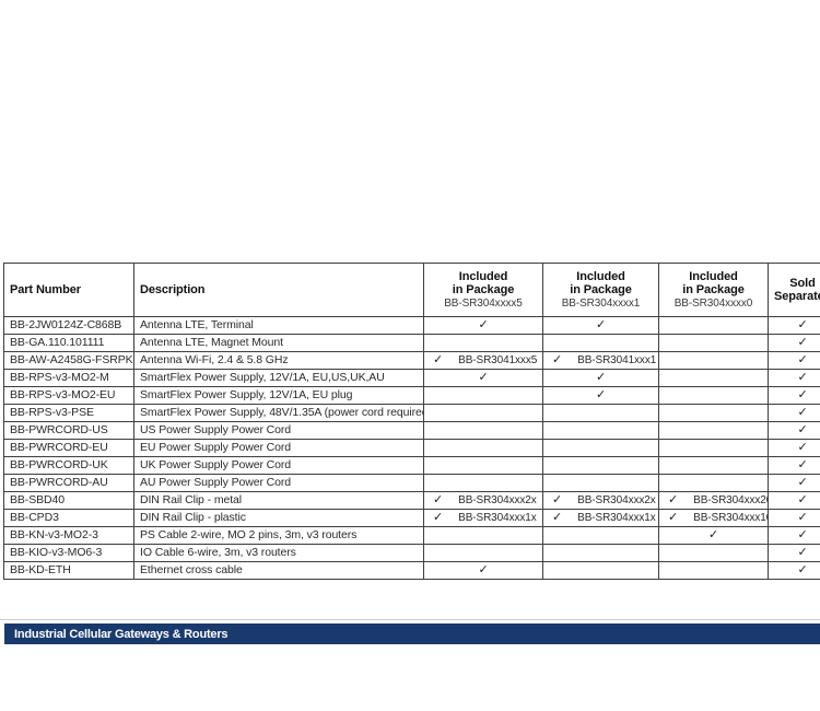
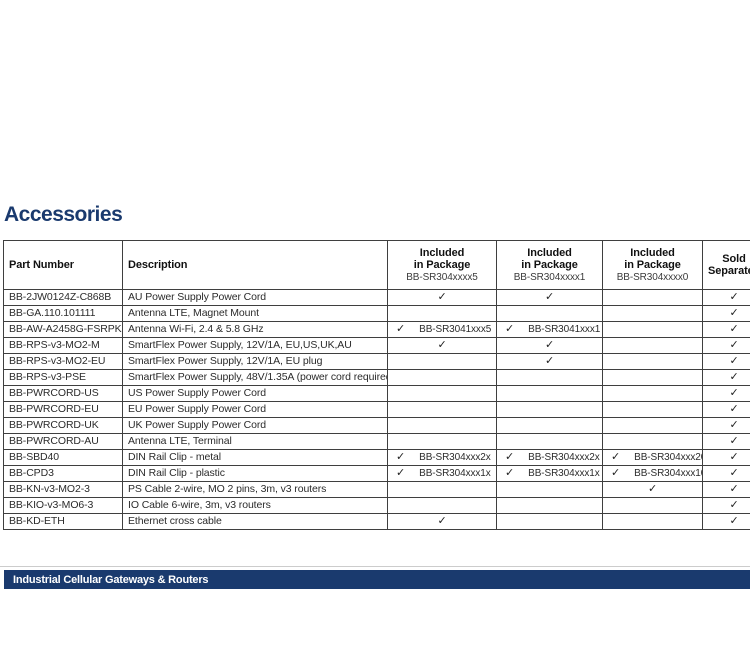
+ Accessories
  Part Number	Description	Included in Package BB-SR304xxxx5	Included in Package BB-SR304xxxx1	Included in Package BB-SR304xxxx0	Sold Separat
- BB-2JW0124Z-C868B	Antenna LTE, Terminal	✓	✓		✓
+ BB-2JW0124Z-C868B	AU Power Supply Power Cord	✓	✓		✓
  BB-GA.110.101111	Antenna LTE, Magnet Mount				✓
  BB-AW-A2458G-FSRPK	Antenna Wi-Fi, 2.4 & 5.8 GHz	✓ BB-SR3041xxx5	✓ BB-SR3041xxx1		✓
  BB-RPS-v3-MO2-M	SmartFlex Power Supply, 12V/1A, EU,US,UK,AU	✓	✓		✓
  BB-RPS-v3-MO2-EU	SmartFlex Power Supply, 12V/1A, EU plug		✓		✓
  BB-RPS-v3-PSE	SmartFlex Power Supply, 48V/1.35A (power cord require				✓
  BB-PWRCORD-US	US Power Supply Power Cord				✓
  BB-PWRCORD-EU	EU Power Supply Power Cord				✓
  BB-PWRCORD-UK	UK Power Supply Power Cord				✓
- BB-PWRCORD-AU	AU Power Supply Power Cord				✓
+ BB-PWRCORD-AU	Antenna LTE, Terminal				✓
  BB-SBD40	DIN Rail Clip - metal	✓ BB-SR304xxx2x	✓ BB-SR304xxx2x	✓ BB-SR304xxx2	✓
  BB-CPD3	DIN Rail Clip - plastic	✓ BB-SR304xxx1x	✓ BB-SR304xxx1x	✓ BB-SR304xxx1	✓
  BB-KN-v3-MO2-3	PS Cable 2-wire, MO 2 pins, 3m, v3 routers			✓	✓
  BB-KIO-v3-MO6-3	IO Cable 6-wire, 3m, v3 routers				✓
  BB-KD-ETH	Ethernet cross cable	✓			✓
  Industrial Cellular Gateways & Routers
